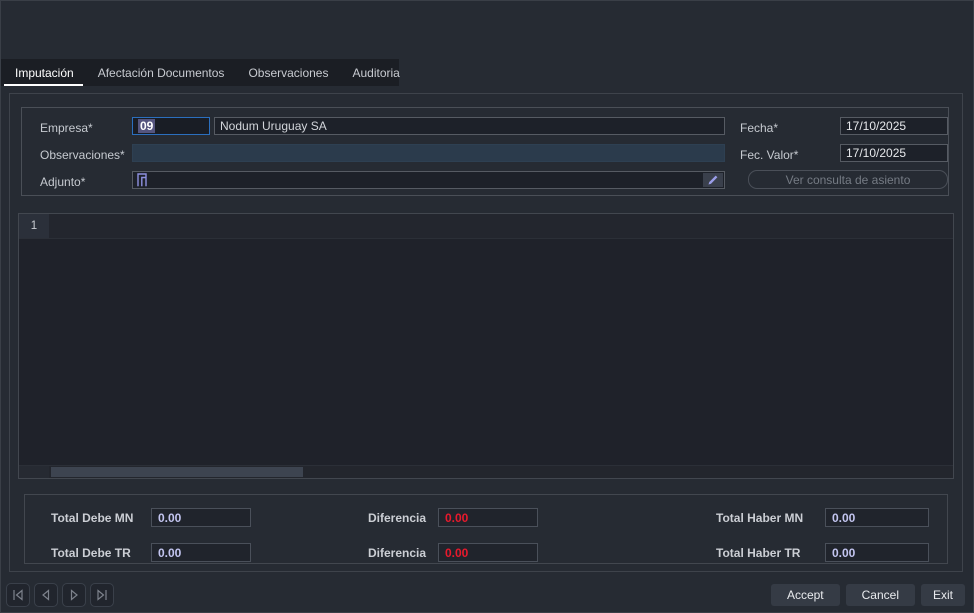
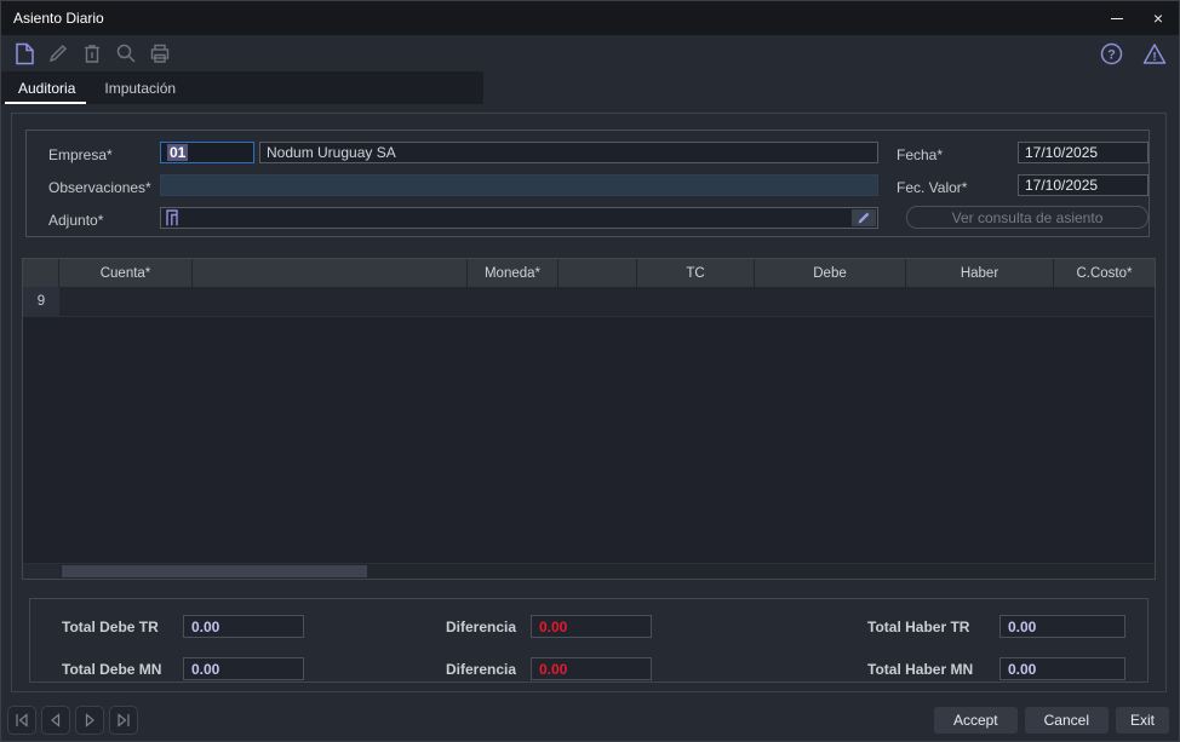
+ Asiento Diario
+ ×
+ ?
+ !
- Imputación
+ Auditoria
- Afectación Documentos
- Observaciones
- Auditoria
+ Imputación
  Empresa*
- 09
+ 01
  Nodum Uruguay SA
  Fecha*
  17/10/2025
  Observaciones*
  Fec. Valor*
  17/10/2025
  Adjunto*
  Ver consulta de asiento
+ Cuenta*
+ Moneda*
+ TC
+ Debe
+ Haber
+ C.Costo*
- 1
+ 9
- Total Debe MN
+ Total Debe TR
  0.00
  Diferencia
  0.00
- Total Haber MN
+ Total Haber TR
  0.00
- Total Debe TR
+ Total Debe MN
  0.00
  Diferencia
  0.00
- Total Haber TR
+ Total Haber MN
  0.00
  Accept
  Cancel
  Exit
